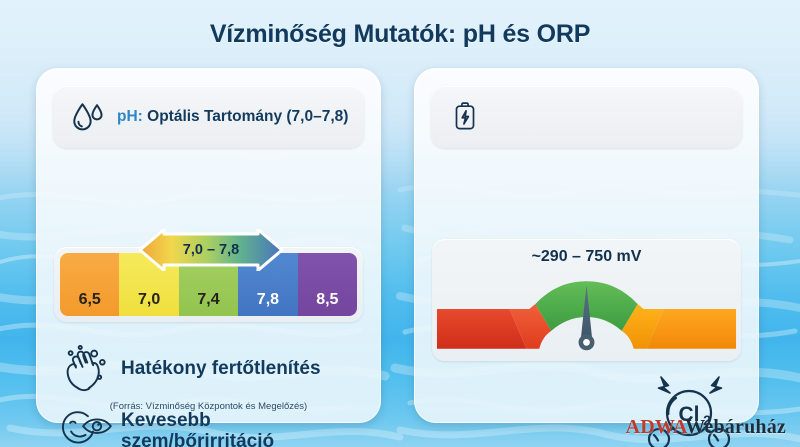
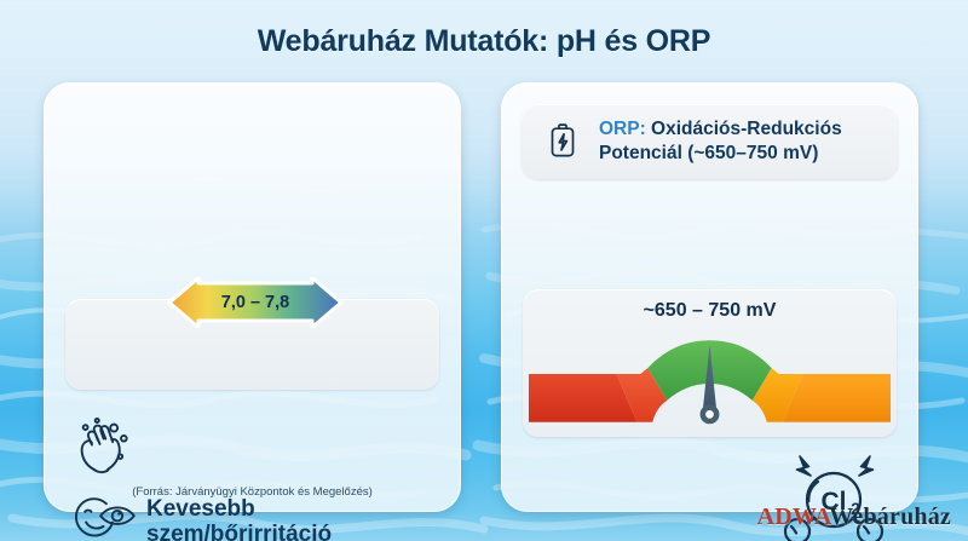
- Vízminőség Mutatók: pH és ORP
+ Webáruház Mutatók: pH és ORP
- pH: Optális Tartomány (7,0–7,8)
- 6,5
- 7,0
- 7,4
- 7,8
- 8,5
  7,0 – 7,8
- Hatékony fertőtlenítés
  Kevesebb szem/bőrirritáció
- (Forrás: Vízminőség Központok és Megelőzés)
+ (Forrás: Járványügyi Központok és Megelőzés)
+ ORP: Oxidációs-Redukciós Potenciál (~650–750 mV)
- ~290 – 750 mV
+ ~650 – 750 mV
  Cl
  2
  ADWAWebáruház
